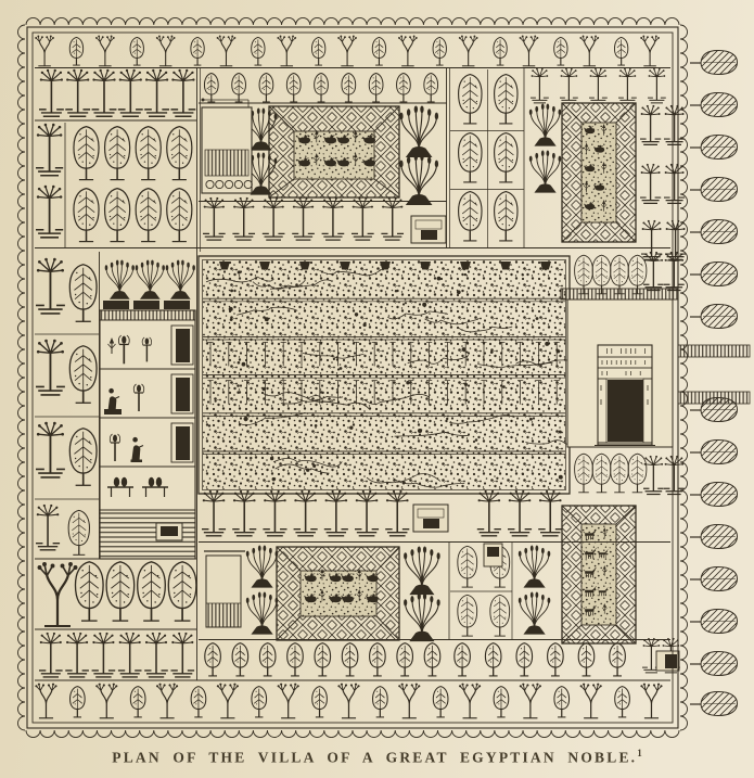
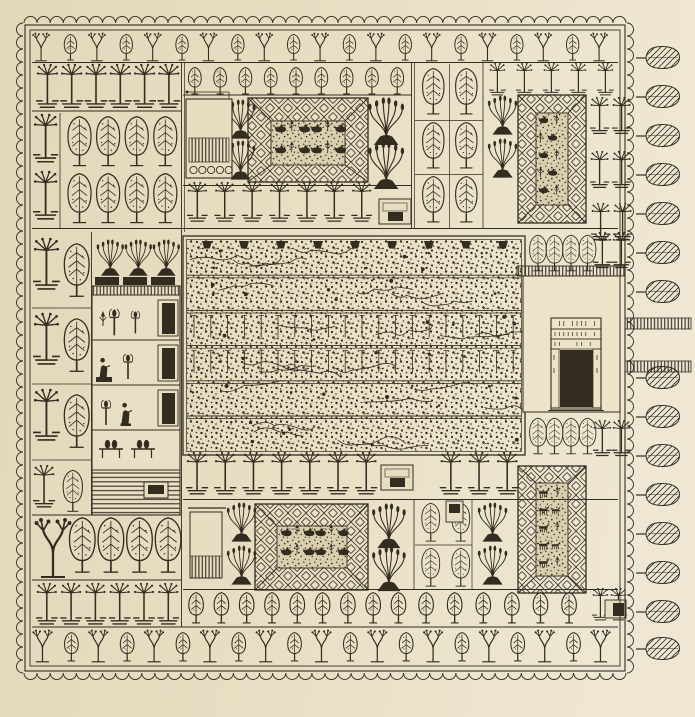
- PLAN OF THE VILLA OF A GREAT EGYPTIAN NOBLE.1
